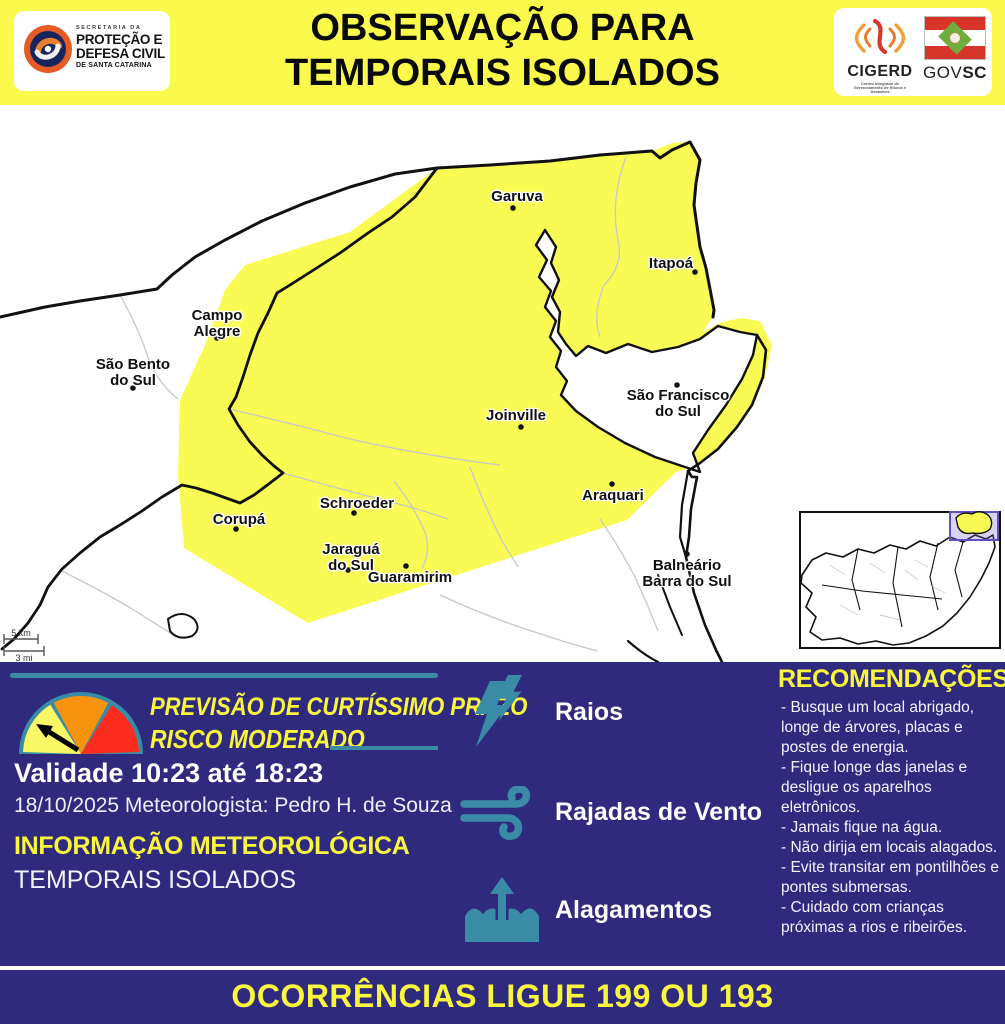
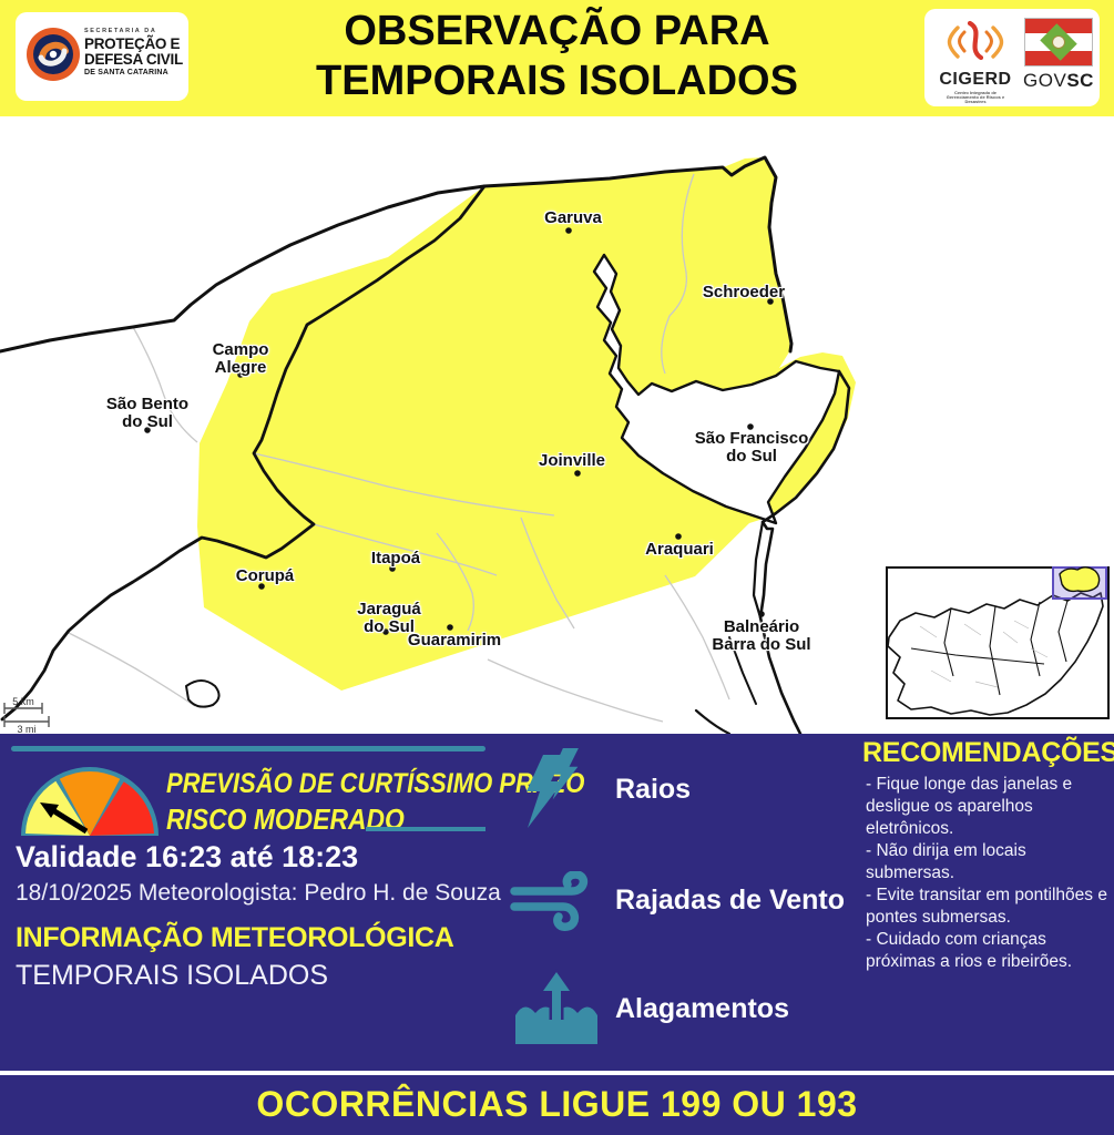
  PROTEÇÃO E
  DEFESA CIVIL
  OBSERVAÇÃO PARA
  TEMPORAIS ISOLADOS
  CIGERD
  GOVSC
  5 km
  3 mi
  Garuva
- Itapoá
+ Schroeder
  Campo
  Alegre
  São Bento
  do Sul
  Joinville
  São Francisco
  do Sul
- Schroeder
+ Itapoá
  Araquari
  Corupá
  Jaraguá
  do Sul
  Guaramirim
  Balneário
  Barra do Sul
  PREVISÃO DE CURTÍSSIMO PRO
  RISCO MODERADO
- Validade 10:23 até 18:23
+ Validade 16:23 até 18:23
  18/10/2025 Meteorologista: Pedro H. de Souza
  INFORMAÇÃO METEOROLÓGICA
  TEMPORAIS ISOLADOS
  Raios
  Rajadas de Vento
  Alagamentos
  RECOMENDAÇÕES
- - Busque um local abrigado, longe de árvores, placas e postes de energia.
  - Fique longe das janelas e desligue os aparelhos eletrônicos.
- - Jamais fique na água.
- - Não dirija em locais alagados.
+ - Não dirija em locais submersas.
  - Evite transitar em pontilhões e pontes submersas.
  - Cuidado com crianças próximas a rios e ribeirões.
  OCORRÊNCIAS LIGUE 199 OU 193
